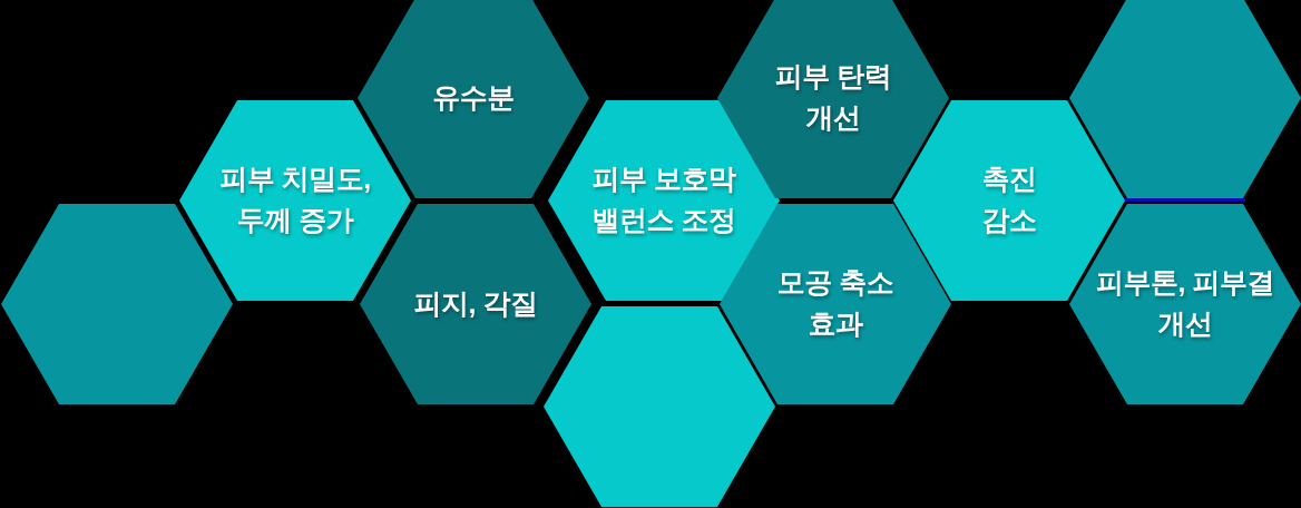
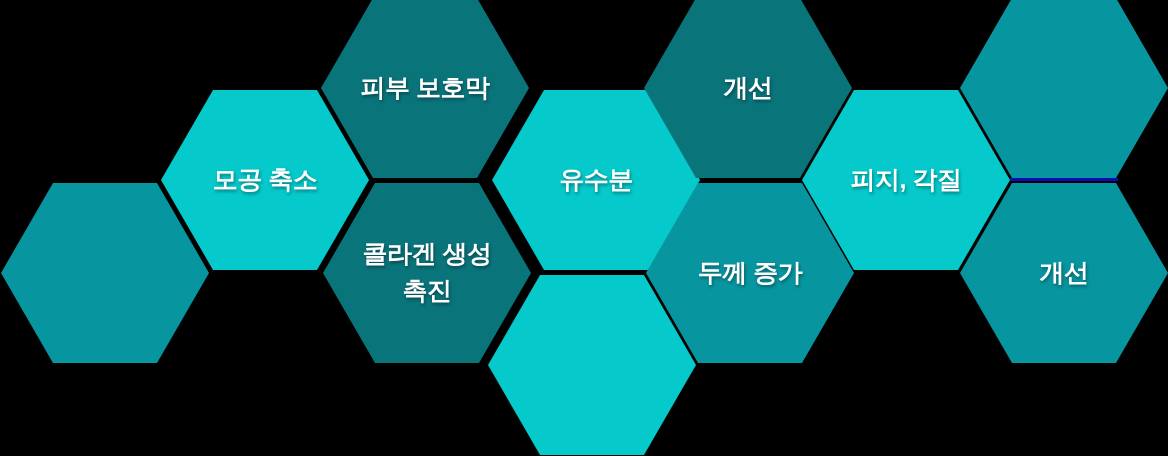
- 피부 치밀도,
- 두께 증가
+ 모공 축소
- 유수분
+ 피부 보호막
+ 콜라겐 생성
- 피지, 각질
+ 촉진
- 피부 보호막
+ 유수분
- 밸런스 조정
- 피부 탄력
  개선
- 모공 축소
+ 두께 증가
- 효과
- 촉진
+ 피지, 각질
- 감소
- 피부톤, 피부결
  개선
